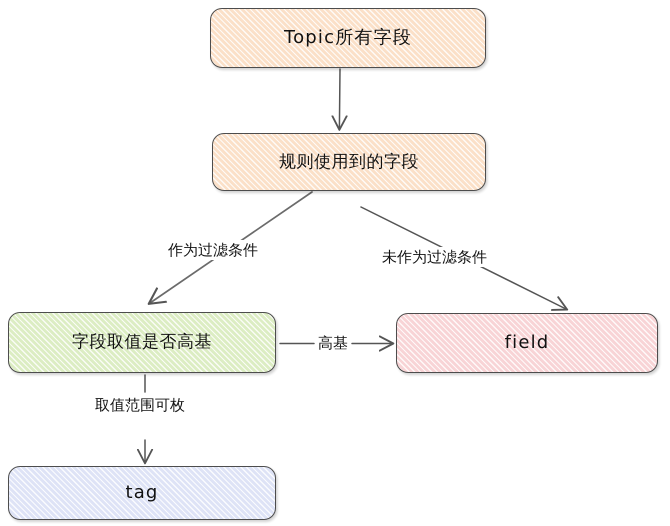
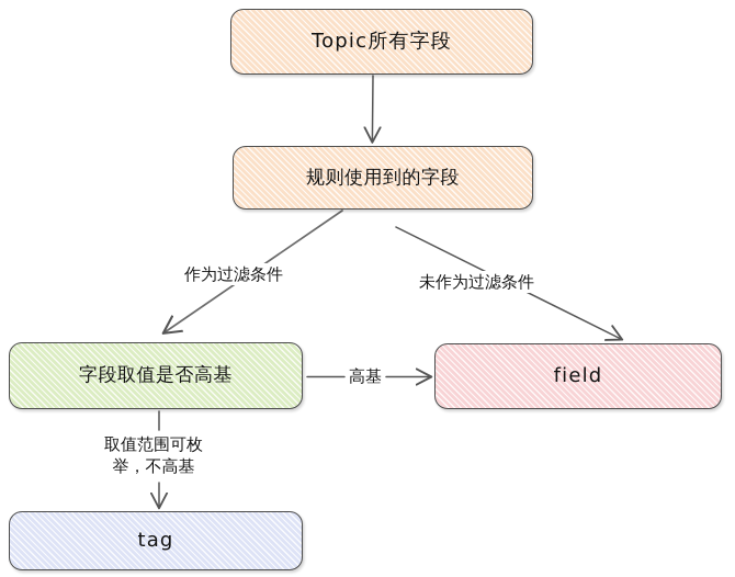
  Topic所有字段
  规则使用到的字段
  字段取值是否高基
  field
  tag
  作为过滤条件
  未作为过滤条件
  高基
  取值范围可枚
+ 举，不高基
